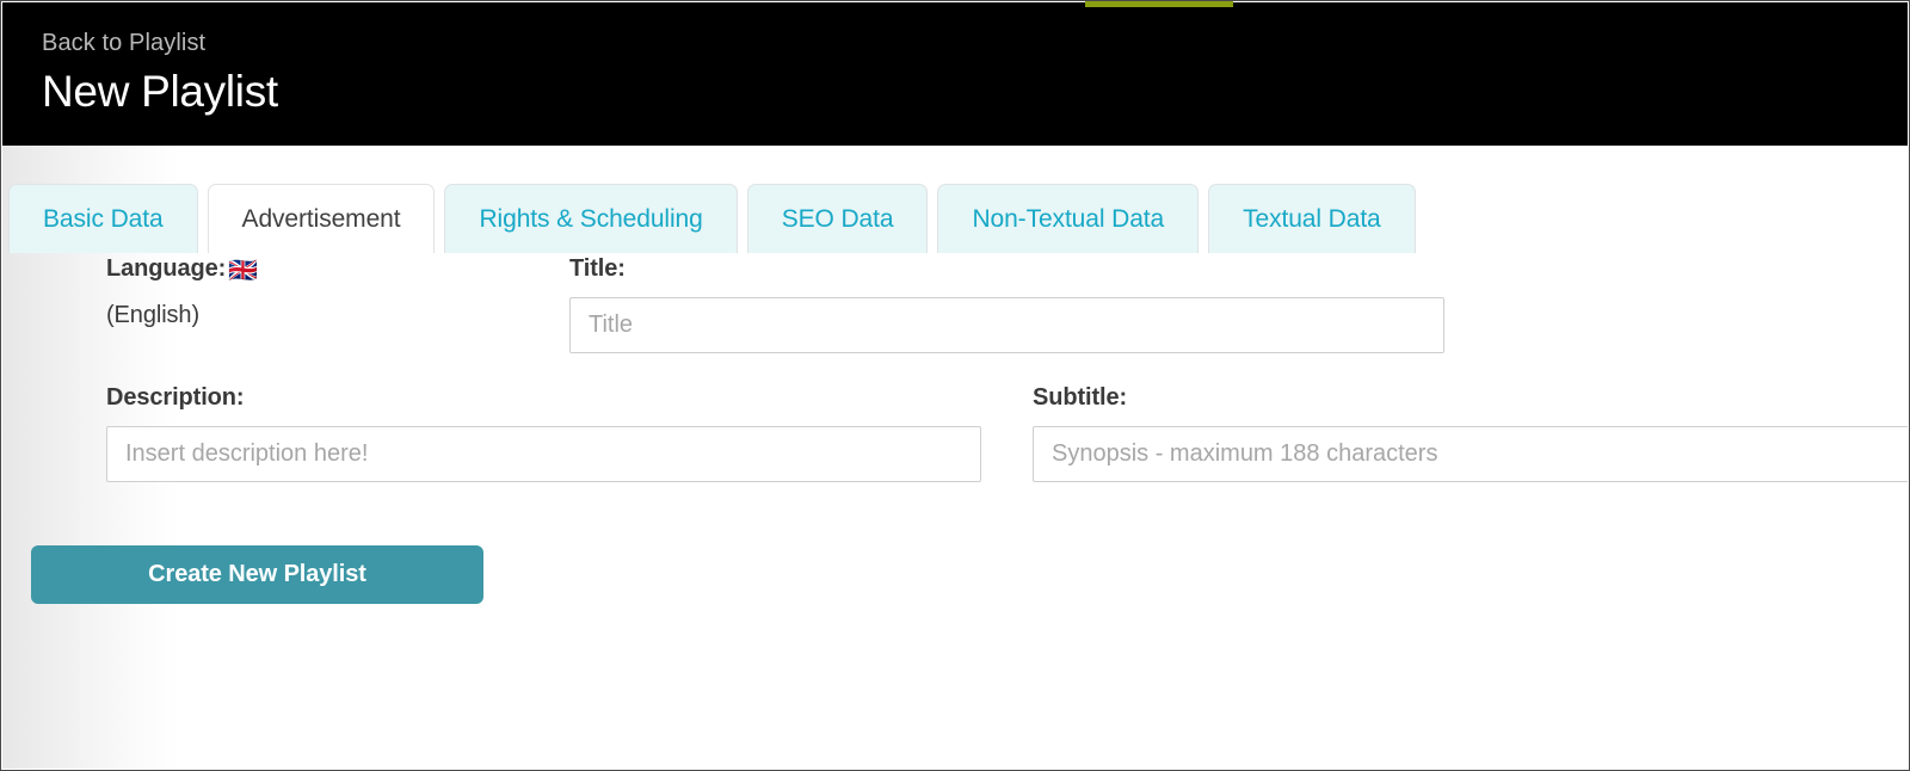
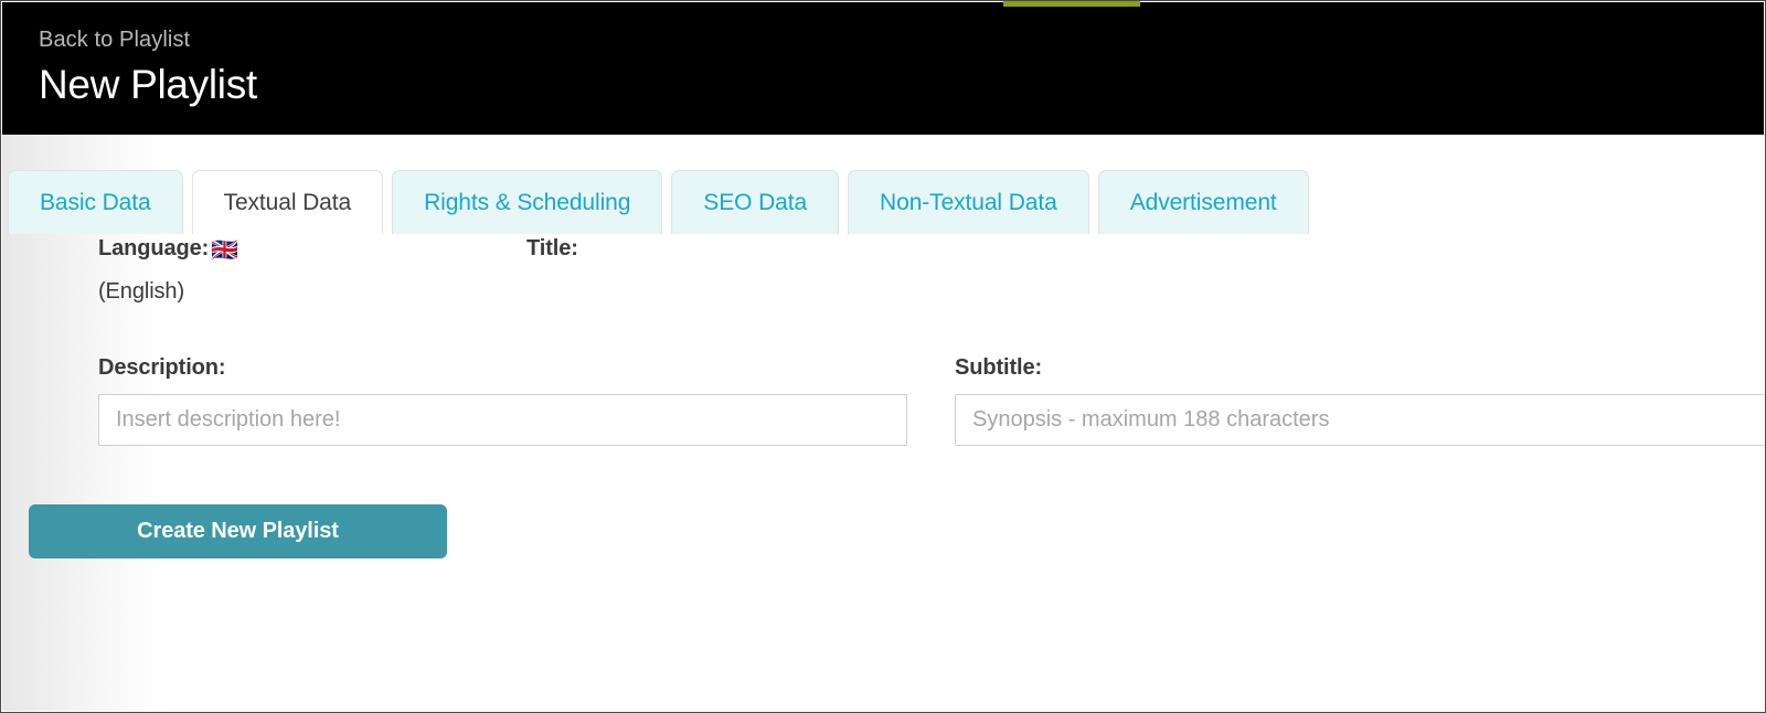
  Back to Playlist
  New Playlist
  Basic Data
- Advertisement
+ Textual Data
  Rights & Scheduling
  SEO Data
  Non-Textual Data
- Textual Data
+ Advertisement
  Language:🇬🇧
  (English)
  Title:
- Title
  Description:
  Insert description here!
  Subtitle:
  Synopsis - maximum 188 characters
  Create New Playlist
